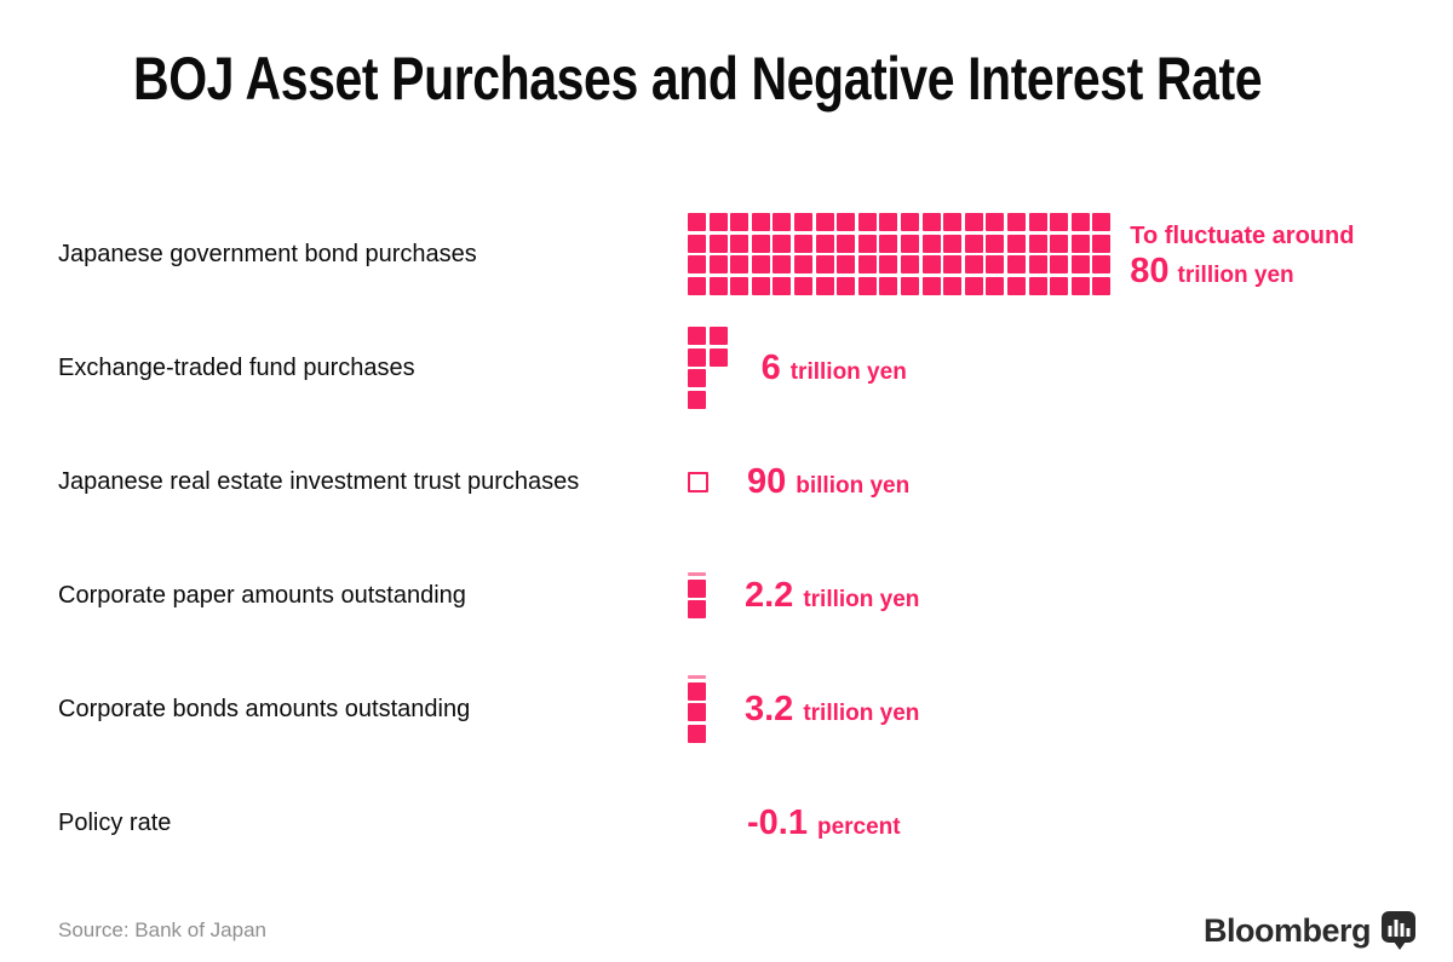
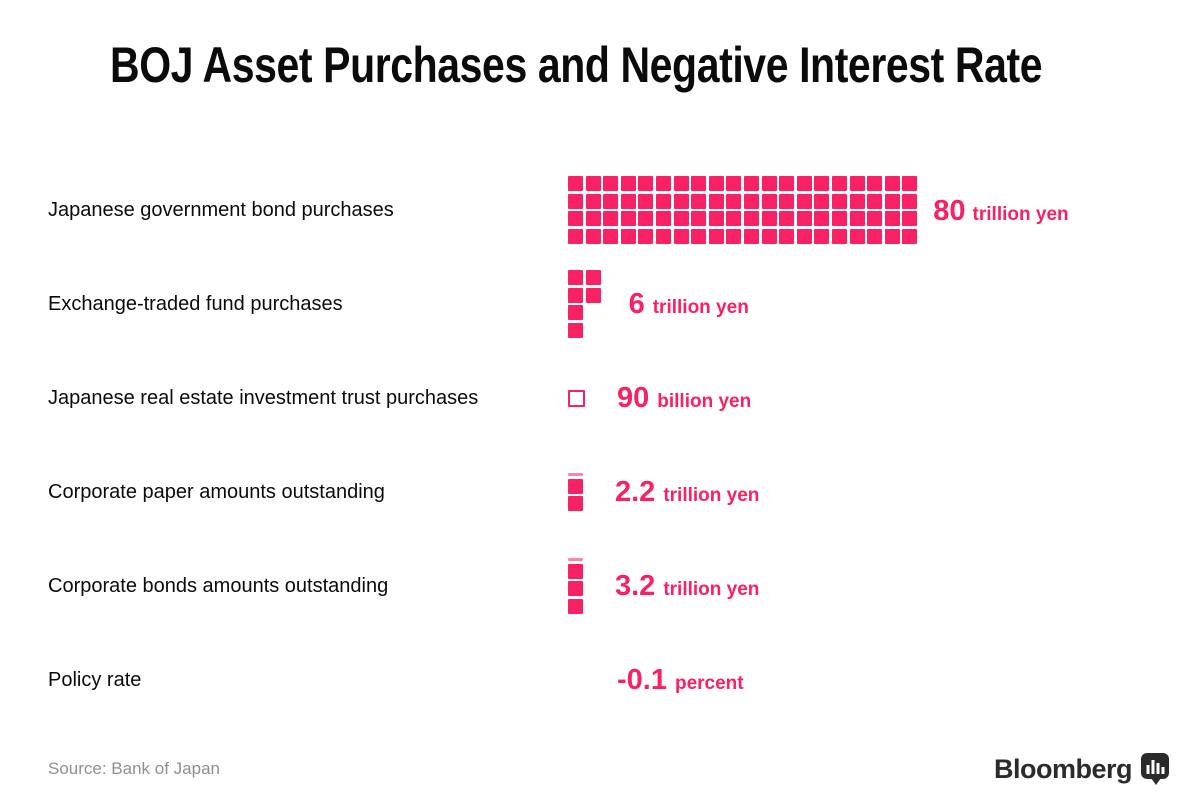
  BOJ Asset Purchases and Negative Interest Rate
  Japanese government bond purchases
- To fluctuate around
  80
  trillion yen
  Exchange-traded fund purchases
  6
  trillion yen
  Japanese real estate investment trust purchases
  90
  billion yen
  Corporate paper amounts outstanding
  2.2
  trillion yen
  Corporate bonds amounts outstanding
  3.2
  trillion yen
  Policy rate
  -0.1
  percent
  Source: Bank of Japan
  Bloomberg
